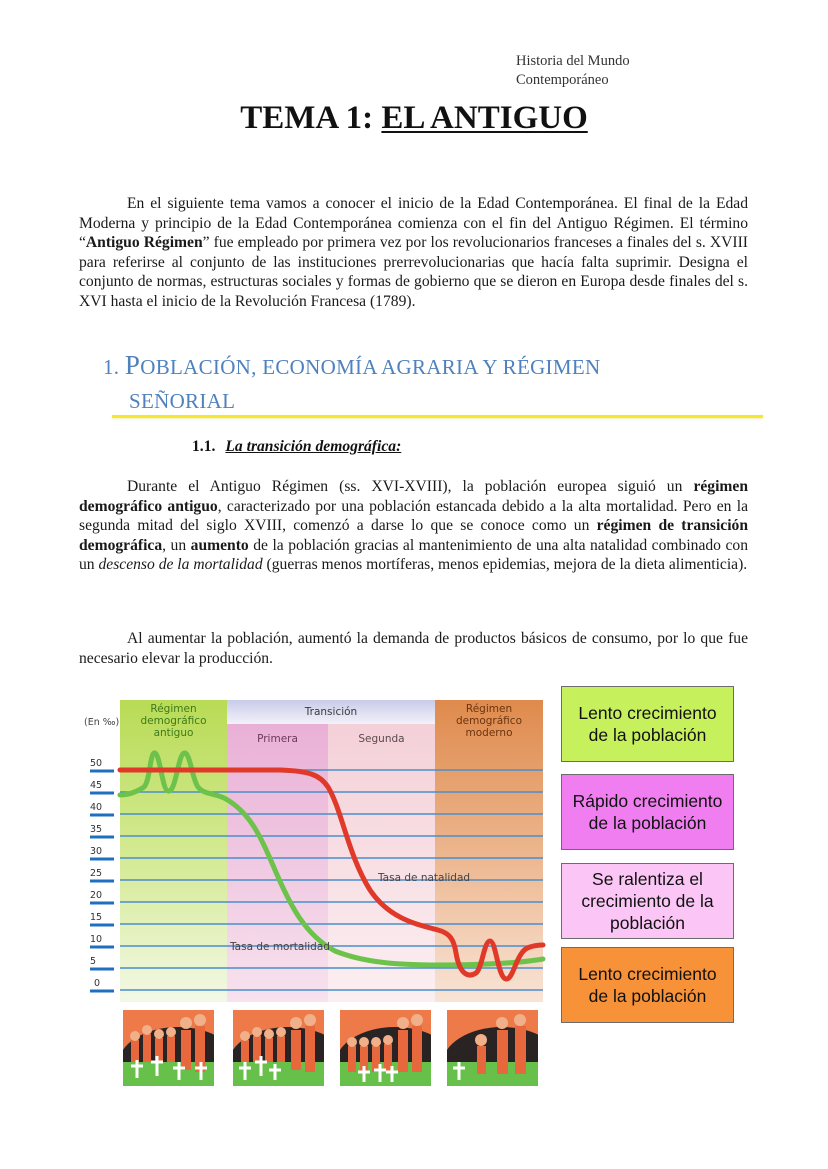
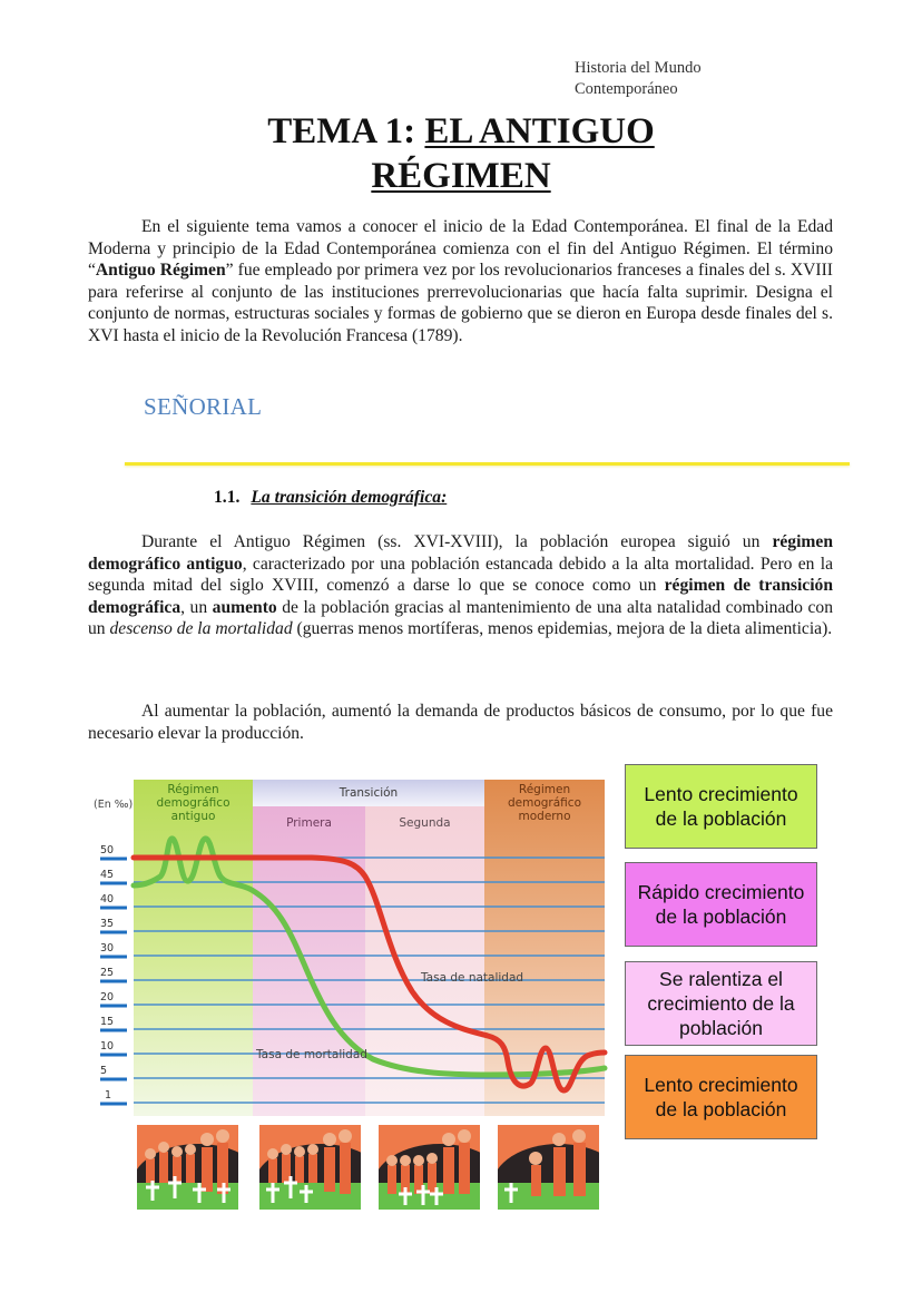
  Historia del Mundo
  Contemporáneo
  TEMA 1: EL ANTIGUO
+ RÉGIMEN
  En el siguiente tema vamos a conocer el inicio de la Edad Contemporánea. El final de la Edad Moderna y principio de la Edad Contemporánea comienza con el fin del Antiguo Régimen. El término “Antiguo Régimen” fue empleado por primera vez por los revolucionarios franceses a finales del s. XVIII para referirse al conjunto de las instituciones prerrevolucionarias que hacía falta suprimir. Designa el conjunto de normas, estructuras sociales y formas de gobierno que se dieron en Europa desde finales del s. XVI hasta el inicio de la Revolución Francesa (1789).
- 1. POBLACIÓN, ECONOMÍA AGRARIA Y RÉGIMEN
  SEÑORIAL
  1.1. La transición demográfica:
  Durante el Antiguo Régimen (ss. XVI-XVIII), la población europea siguió un régimen demográfico antiguo, caracterizado por una población estancada debido a la alta mortalidad. Pero en la segunda mitad del siglo XVIII, comenzó a darse lo que se conoce como un régimen de transición demográfica, un aumento de la población gracias al mantenimiento de una alta natalidad combinado con un descenso de la mortalidad (guerras menos mortíferas, menos epidemias, mejora de la dieta alimenticia).
  Al aumentar la población, aumentó la demanda de productos básicos de consumo, por lo que fue necesario elevar la producción.
  Régimen demográfico antiguo
  Transición
  Primera
  Segunda
  Régimen demográfico moderno
  (En ‰)
  50
  45
  40
  35
  30
  25
  20
  15
  10
  5
- 0
+ 1
  Tasa de natalidad
  Tasa de mortalidad
  Lento crecimiento de la población
  Rápido crecimiento de la población
  Se ralentiza el crecimiento de la población
  Lento crecimiento de la población
